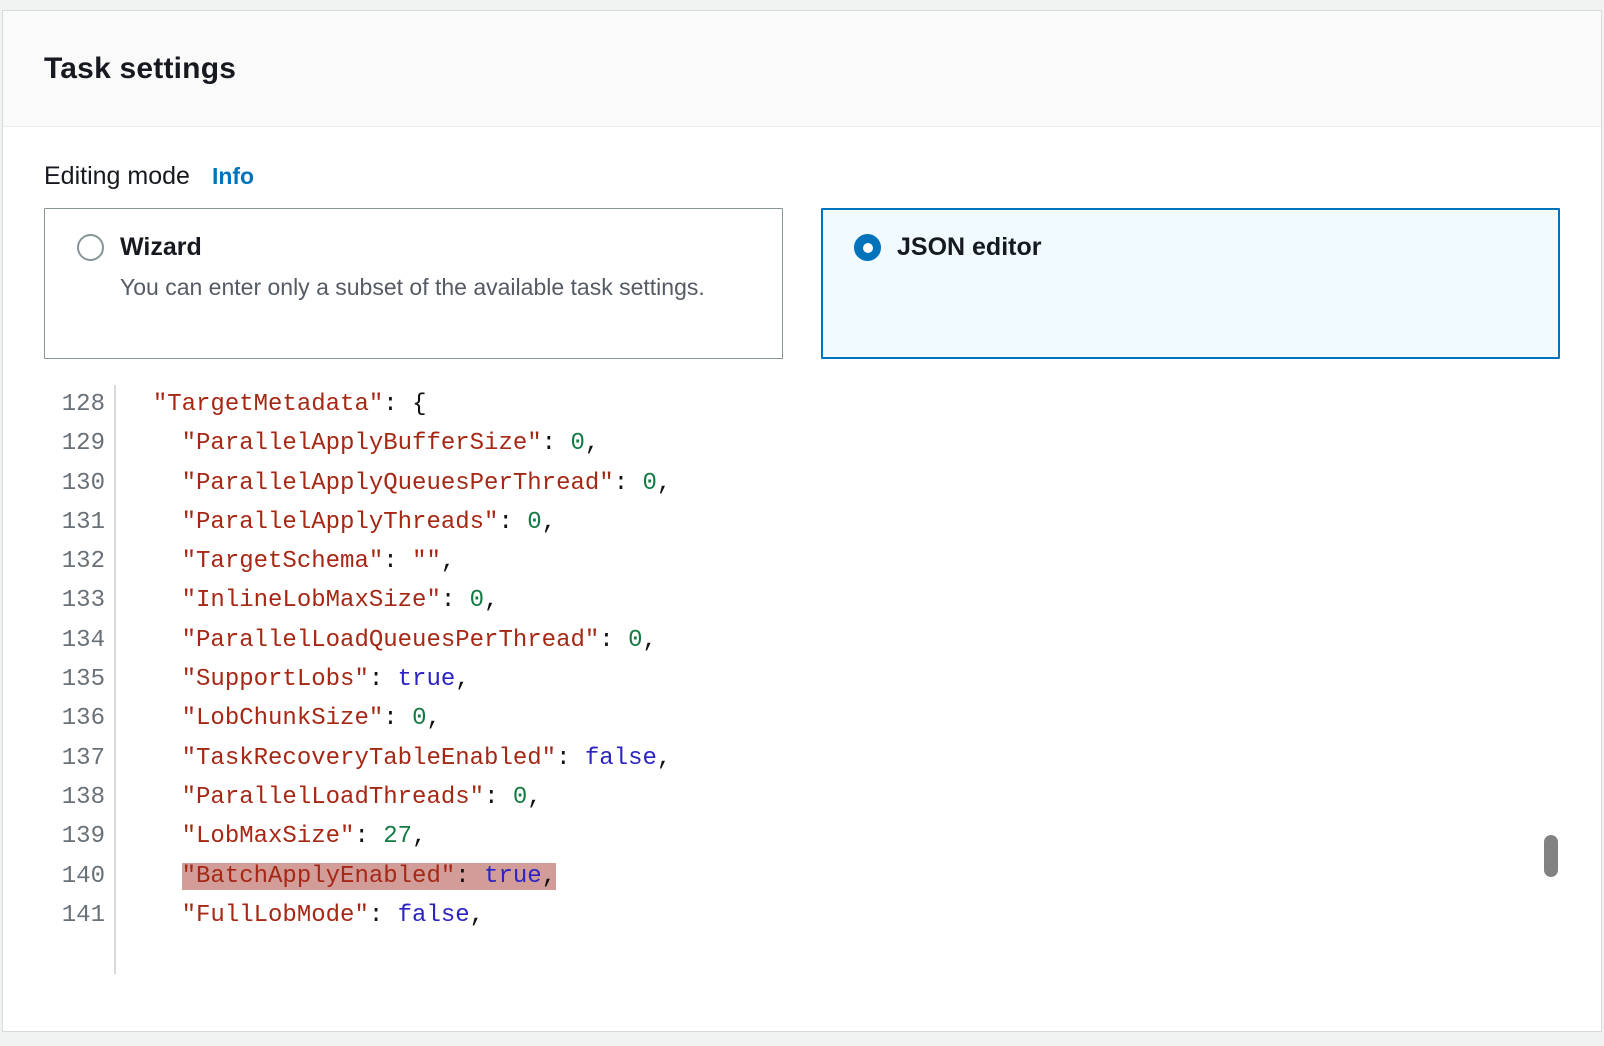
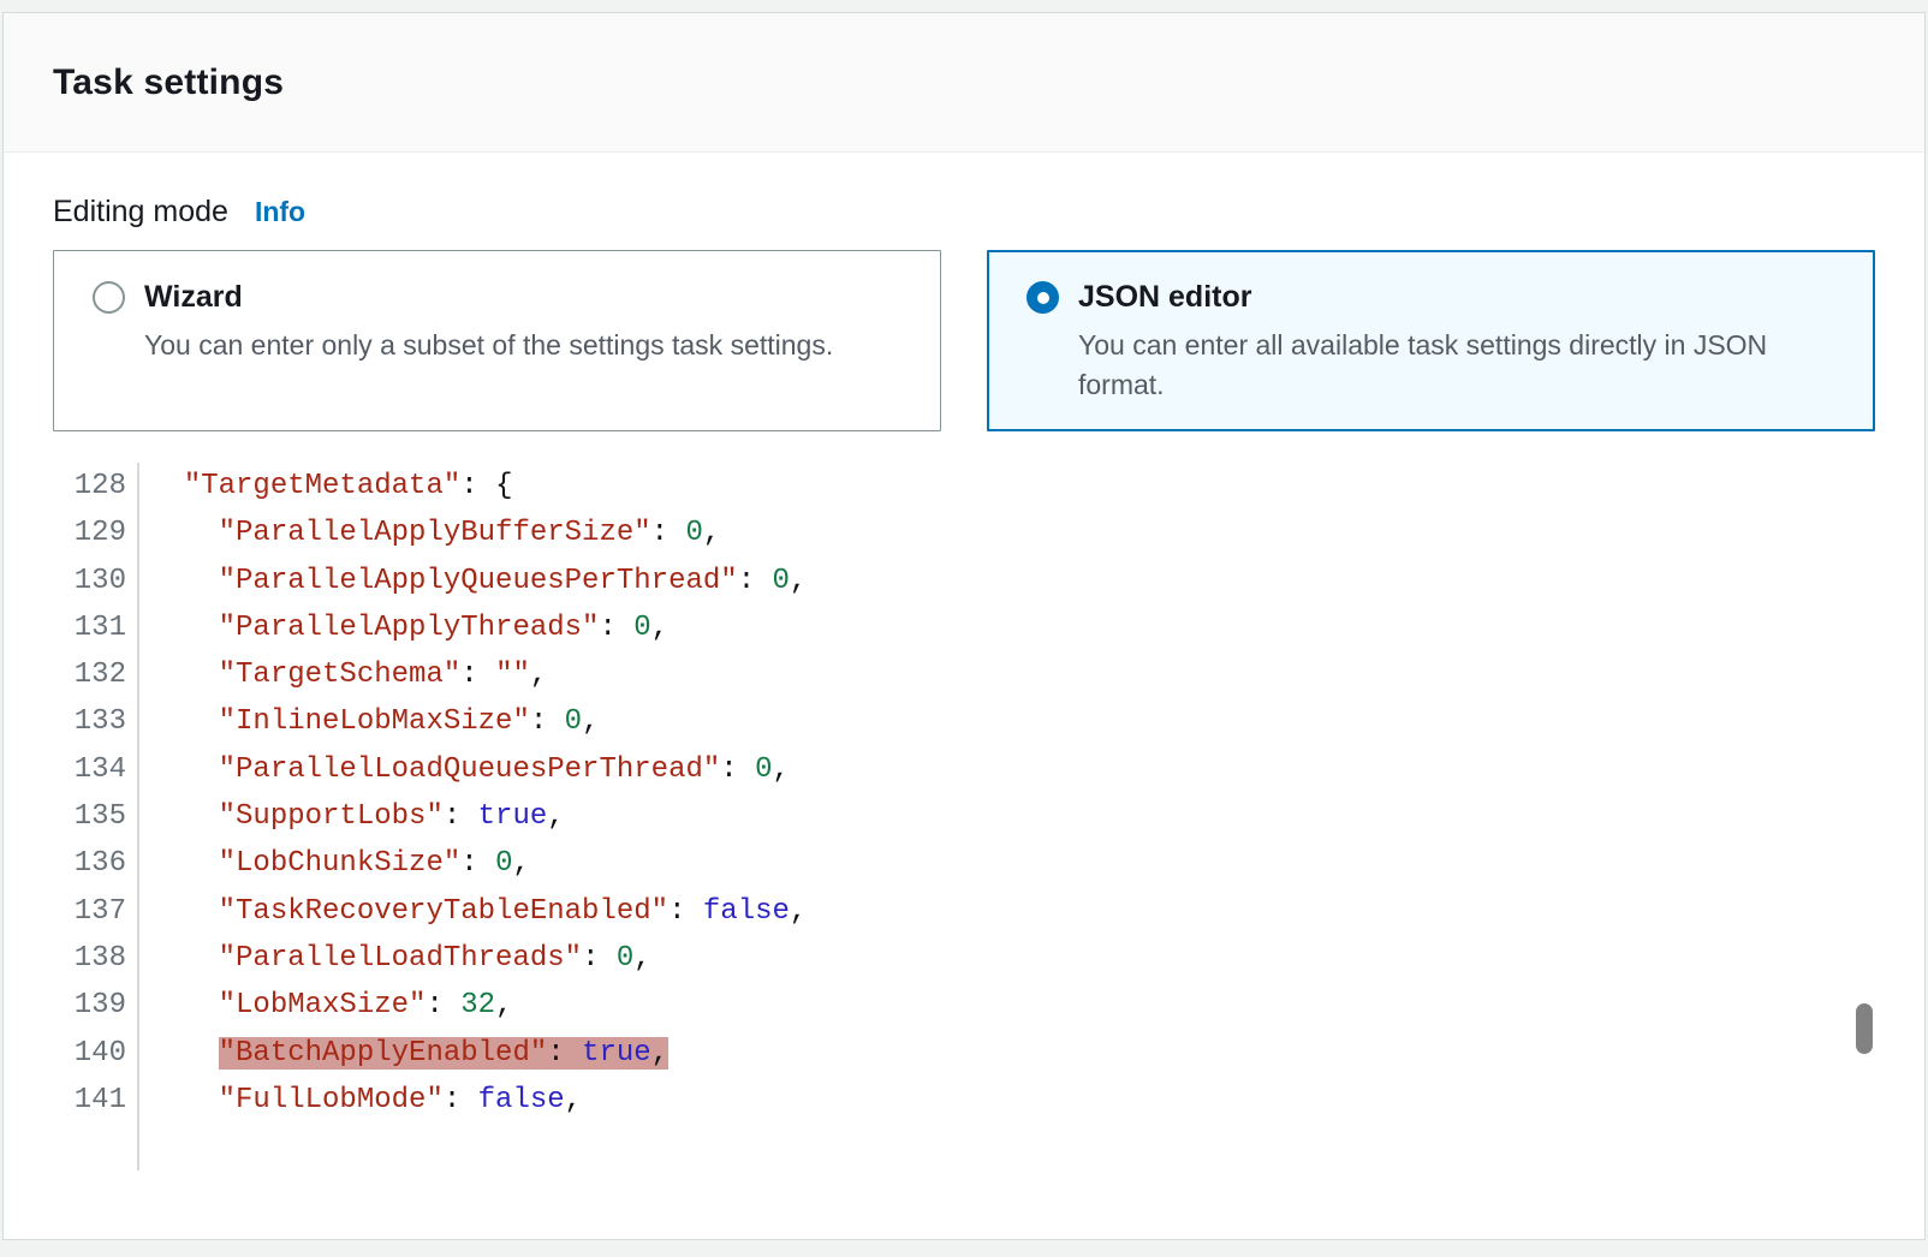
  Task settings
  Editing mode
  Info
  Wizard
- You can enter only a subset of the available task settings.
+ You can enter only a subset of the settings task settings.
  JSON editor
+ You can enter all available task settings directly in JSON format.
  128
  "TargetMetadata": {
  129
  "ParallelApplyBufferSize": 0,
  130
  "ParallelApplyQueuesPerThread": 0,
  131
  "ParallelApplyThreads": 0,
  132
  "TargetSchema": "",
  133
  "InlineLobMaxSize": 0,
  134
  "ParallelLoadQueuesPerThread": 0,
  135
  "SupportLobs": true,
  136
  "LobChunkSize": 0,
  137
  "TaskRecoveryTableEnabled": false,
  138
  "ParallelLoadThreads": 0,
  139
- "LobMaxSize": 27,
+ "LobMaxSize": 32,
  140
  "BatchApplyEnabled": true,
  141
  "FullLobMode": false,
